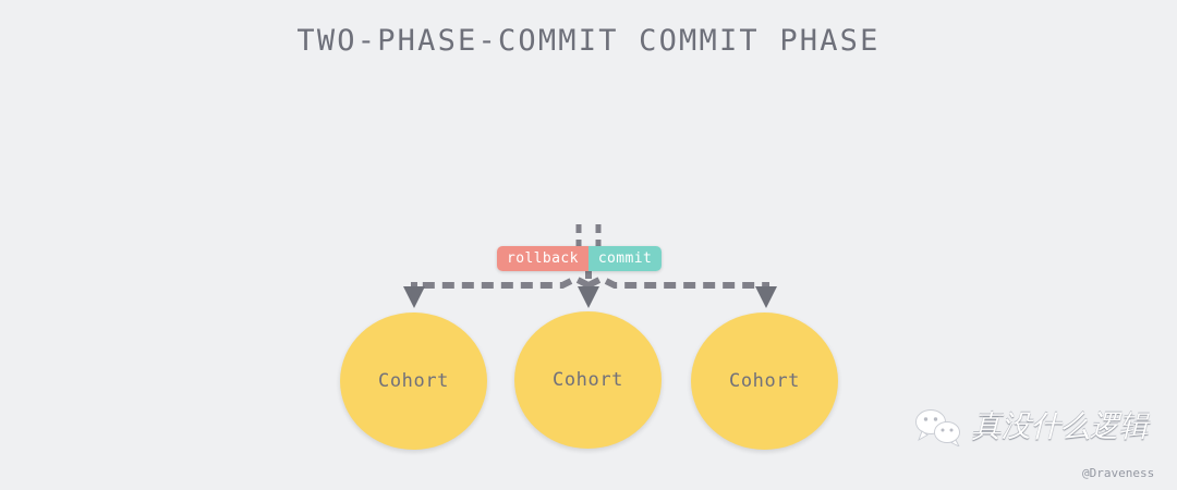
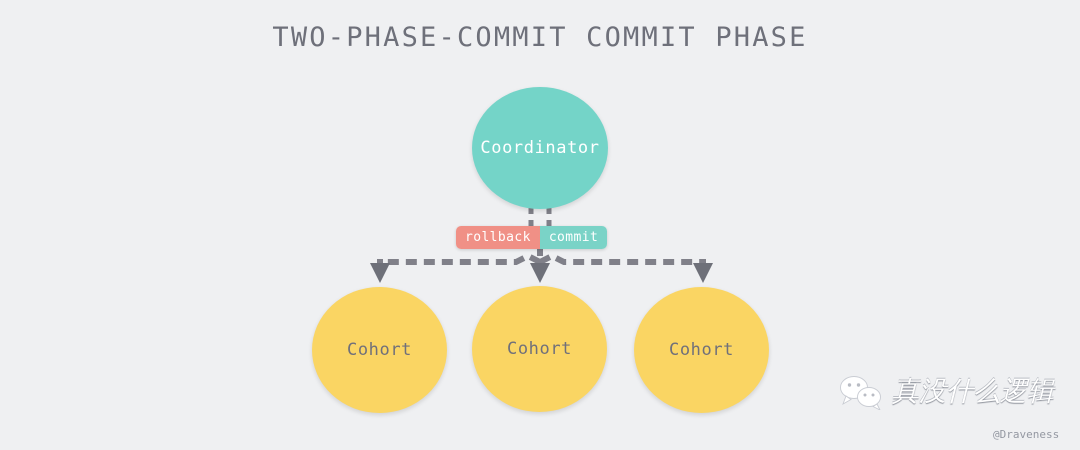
  TWO-PHASE-COMMIT COMMIT PHASE
+ Coordinator
  rollback
  commit
  Cohort
  Cohort
  Cohort
  真没什么逻辑
  @Draveness
